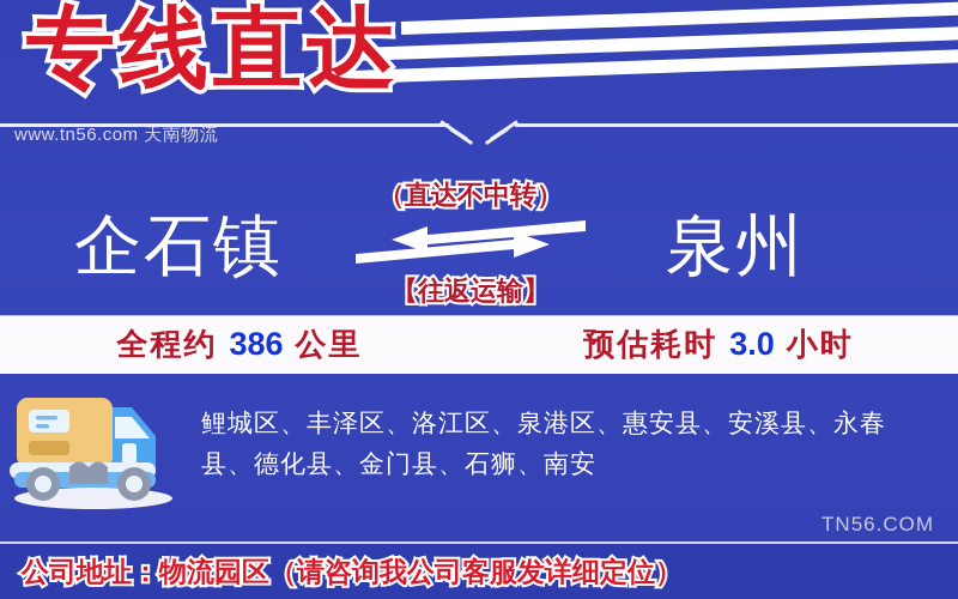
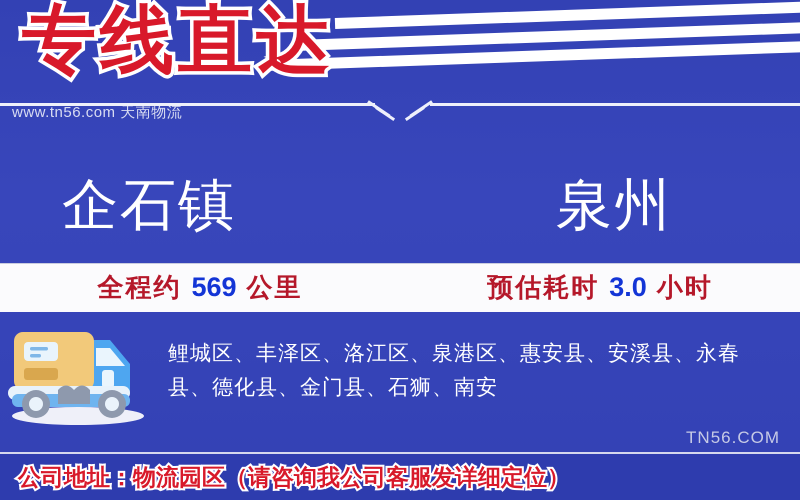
  专线直达
  www.tn56.com 天南物流
  企石镇
- （直达不中转）
- 【往返运输】
  泉州
- 全程约 386 公里
+ 全程约 569 公里
  预估耗时 3.0 小时
  鲤城区、丰泽区、洛江区、泉港区、惠安县、安溪县、永春县、德化县、金门县、石狮、南安
  TN56.COM
  公司地址：物流园区（请咨询我公司客服发详细定位）
